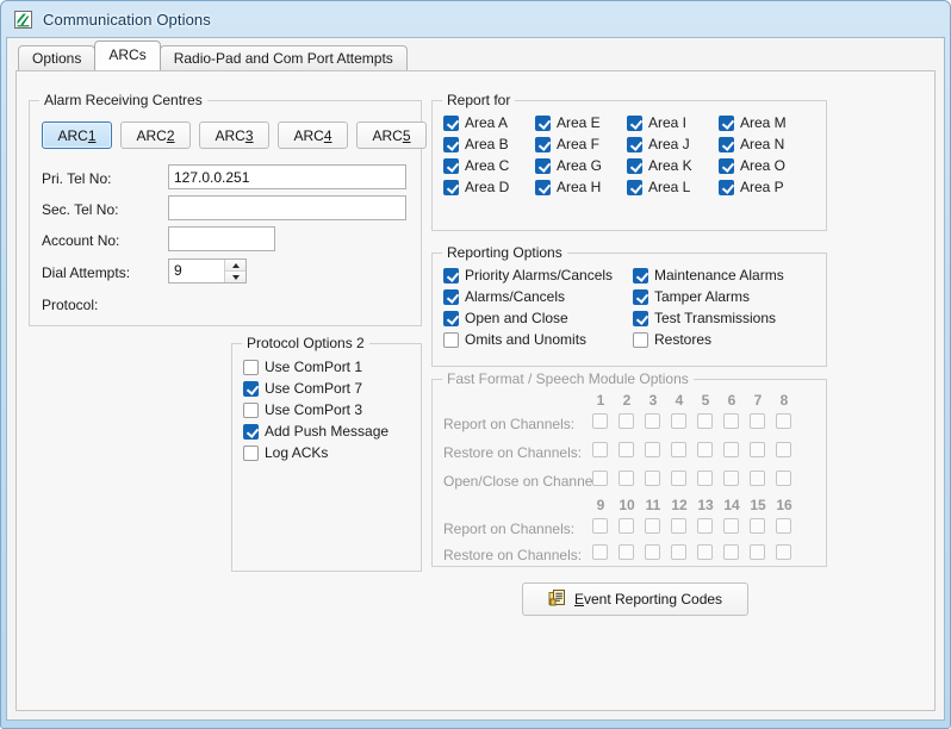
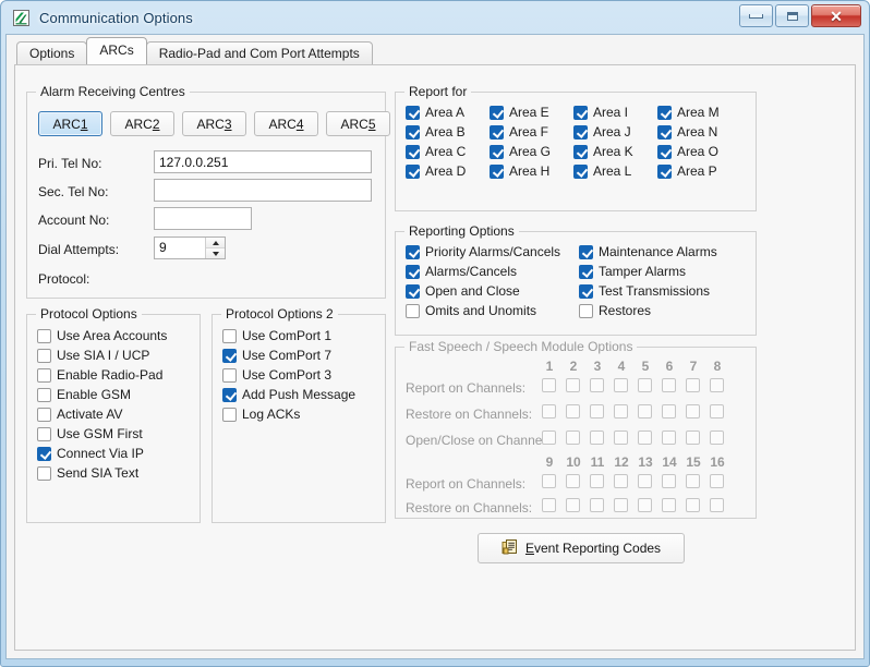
  Communication Options
+ ✕
  Options
  ARCs
  Radio-Pad and Com Port Attempts
  Alarm Receiving Centres
  ARC
  1
  ARC
  2
  ARC
  3
  ARC
  4
  ARC
  5
  Pri. Tel No:
  127.0.0.251
  Sec. Tel No:
  Account No:
  Dial Attempts:
  9
  Protocol:
+ Protocol Options
+ Use Area Accounts
+ Use SIA I / UCP
+ Enable Radio-Pad
+ Enable GSM
+ Activate AV
+ Use GSM First
+ Connect Via IP
+ Send SIA Text
  Protocol Options 2
  Use ComPort 1
  Use ComPort 7
  Use ComPort 3
  Add Push Message
  Log ACKs
  Report for
  Area A
  Area B
  Area C
  Area D
  Area E
  Area F
  Area G
  Area H
  Area I
  Area J
  Area K
  Area L
  Area M
  Area N
  Area O
  Area P
  Reporting Options
  Priority Alarms/Cancels
  Alarms/Cancels
  Open and Close
  Omits and Unomits
  Maintenance Alarms
  Tamper Alarms
  Test Transmissions
  Restores
- Fast Format / Speech Module Options
+ Fast Speech / Speech Module Options
  1
  2
  3
  4
  5
  6
  7
  8
  Report on Channels:
  Restore on Channels:
  Open/Close on Channe
  9
  10
  11
  12
  13
  14
  15
  16
  Report on Channels:
  Restore on Channels:
  Event Reporting Codes
